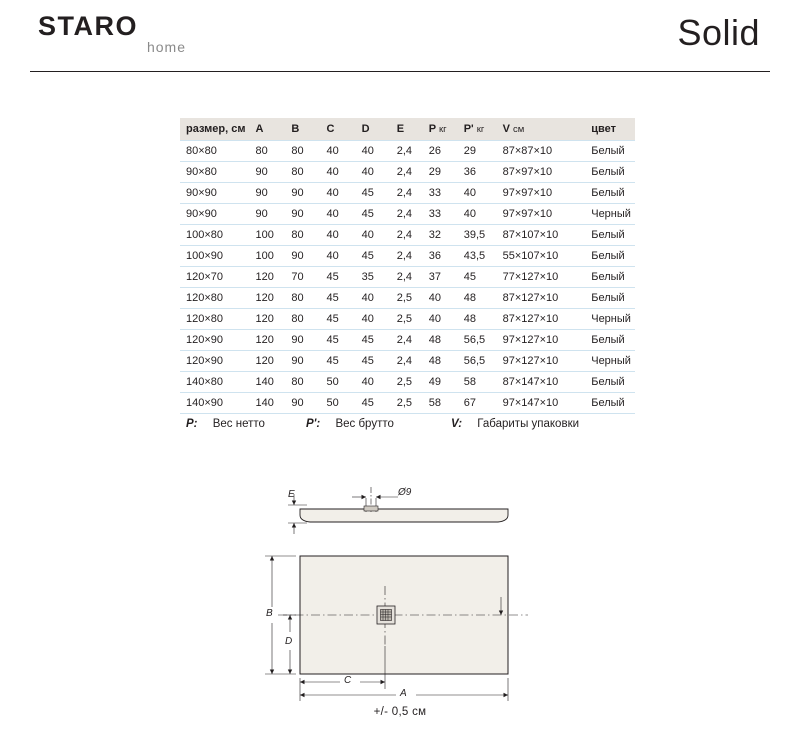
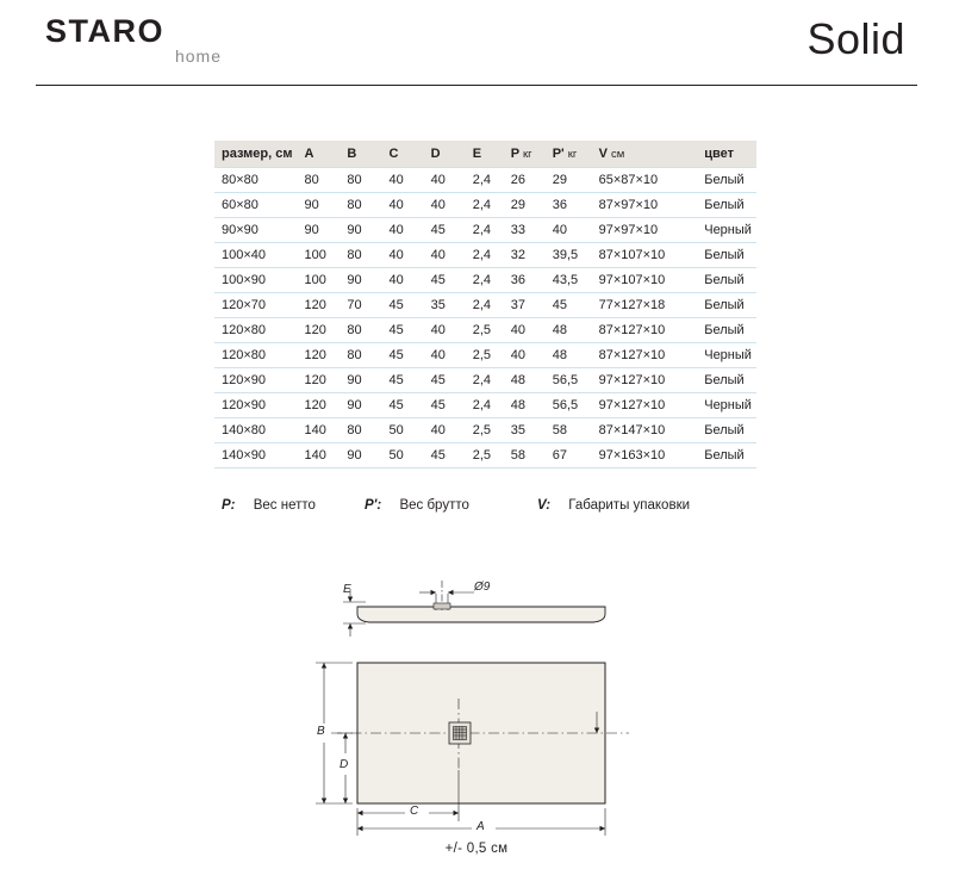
  STARO
  home
  Solid
  размер, см	A	B	C	D	E	P кг	P' кг	V см	цвет
- 80×80	80	80	40	40	2,4	26	29	87×87×10	Белый
+ 80×80	80	80	40	40	2,4	26	29	65×87×10	Белый
- 90×80	90	80	40	40	2,4	29	36	87×97×10	Белый
+ 60×80	90	80	40	40	2,4	29	36	87×97×10	Белый
- 90×90	90	90	40	45	2,4	33	40	97×97×10	Белый
  90×90	90	90	40	45	2,4	33	40	97×97×10	Черный
- 100×80	100	80	40	40	2,4	32	39,5	87×107×10	Белый
+ 100×40	100	80	40	40	2,4	32	39,5	87×107×10	Белый
- 100×90	100	90	40	45	2,4	36	43,5	55×107×10	Белый
+ 100×90	100	90	40	45	2,4	36	43,5	97×107×10	Белый
- 120×70	120	70	45	35	2,4	37	45	77×127×10	Белый
+ 120×70	120	70	45	35	2,4	37	45	77×127×18	Белый
  120×80	120	80	45	40	2,5	40	48	87×127×10	Белый
  120×80	120	80	45	40	2,5	40	48	87×127×10	Черный
  120×90	120	90	45	45	2,4	48	56,5	97×127×10	Белый
  120×90	120	90	45	45	2,4	48	56,5	97×127×10	Черный
- 140×80	140	80	50	40	2,5	49	58	87×147×10	Белый
+ 140×80	140	80	50	40	2,5	35	58	87×147×10	Белый
- 140×90	140	90	50	45	2,5	58	67	97×147×10	Белый
+ 140×90	140	90	50	45	2,5	58	67	97×163×10	Белый
  P: Вес нетто
  P': Вес брутто
  V: Габариты упаковки
  E
  Ø9
  B
  D
  C
  A
  +/- 0,5 см
